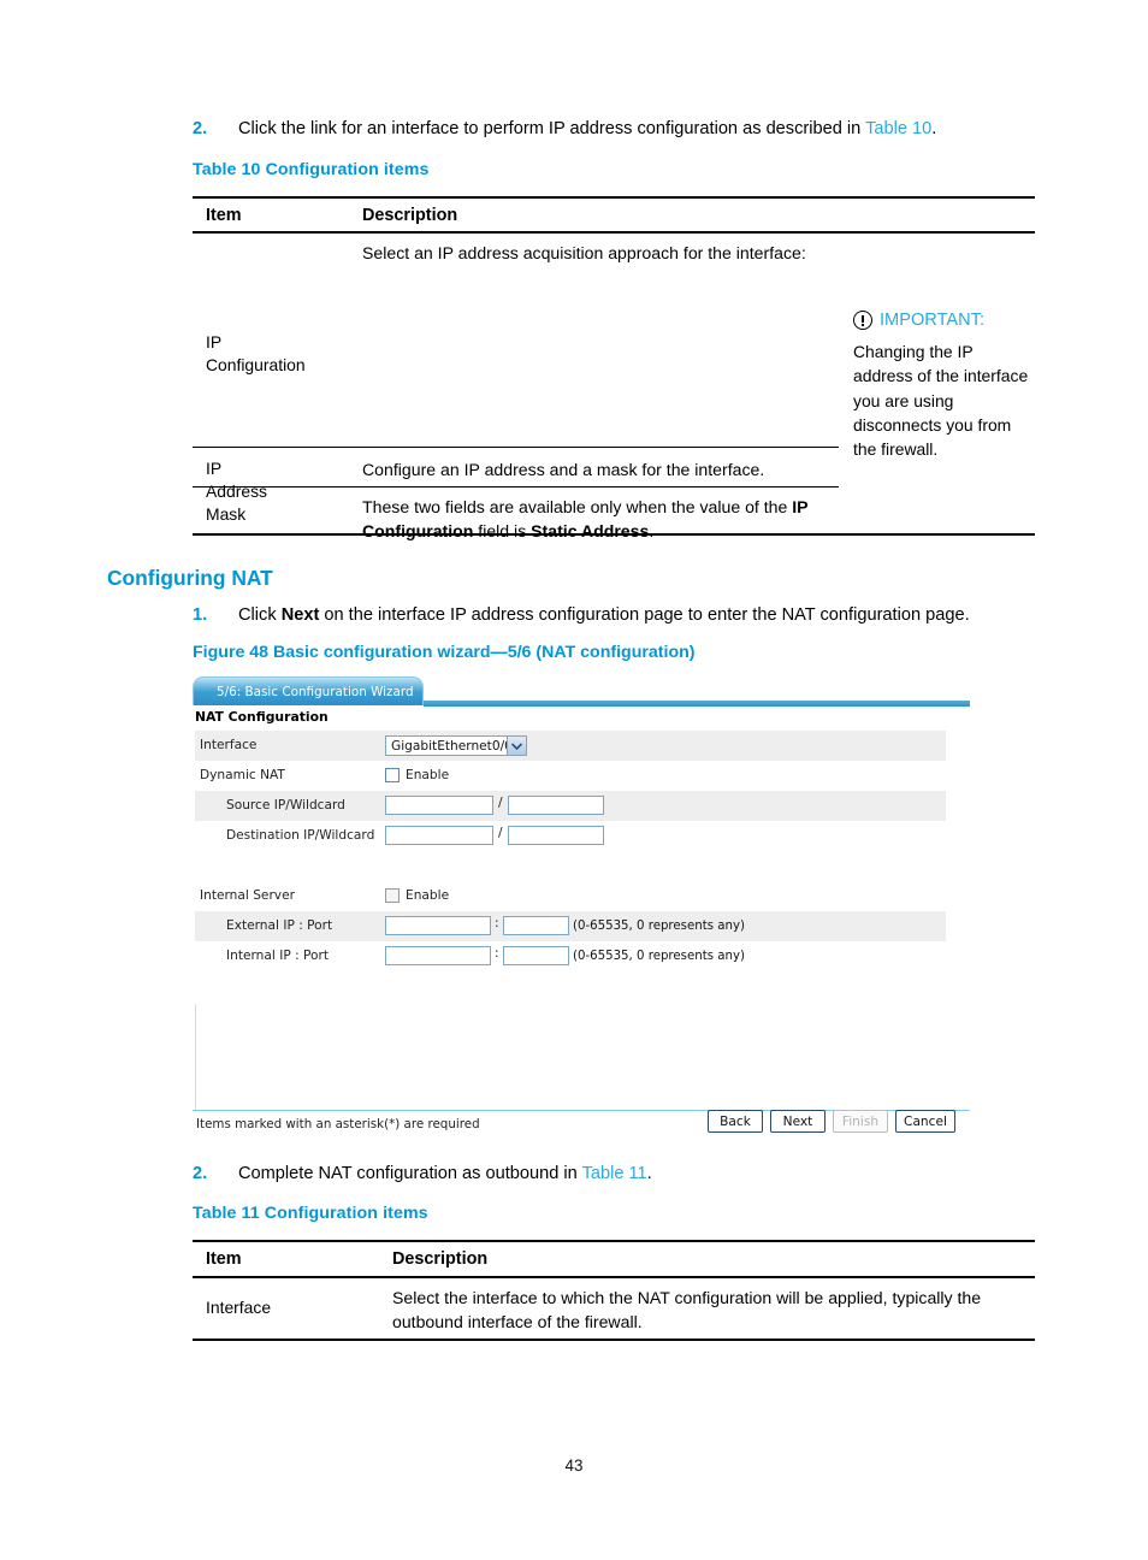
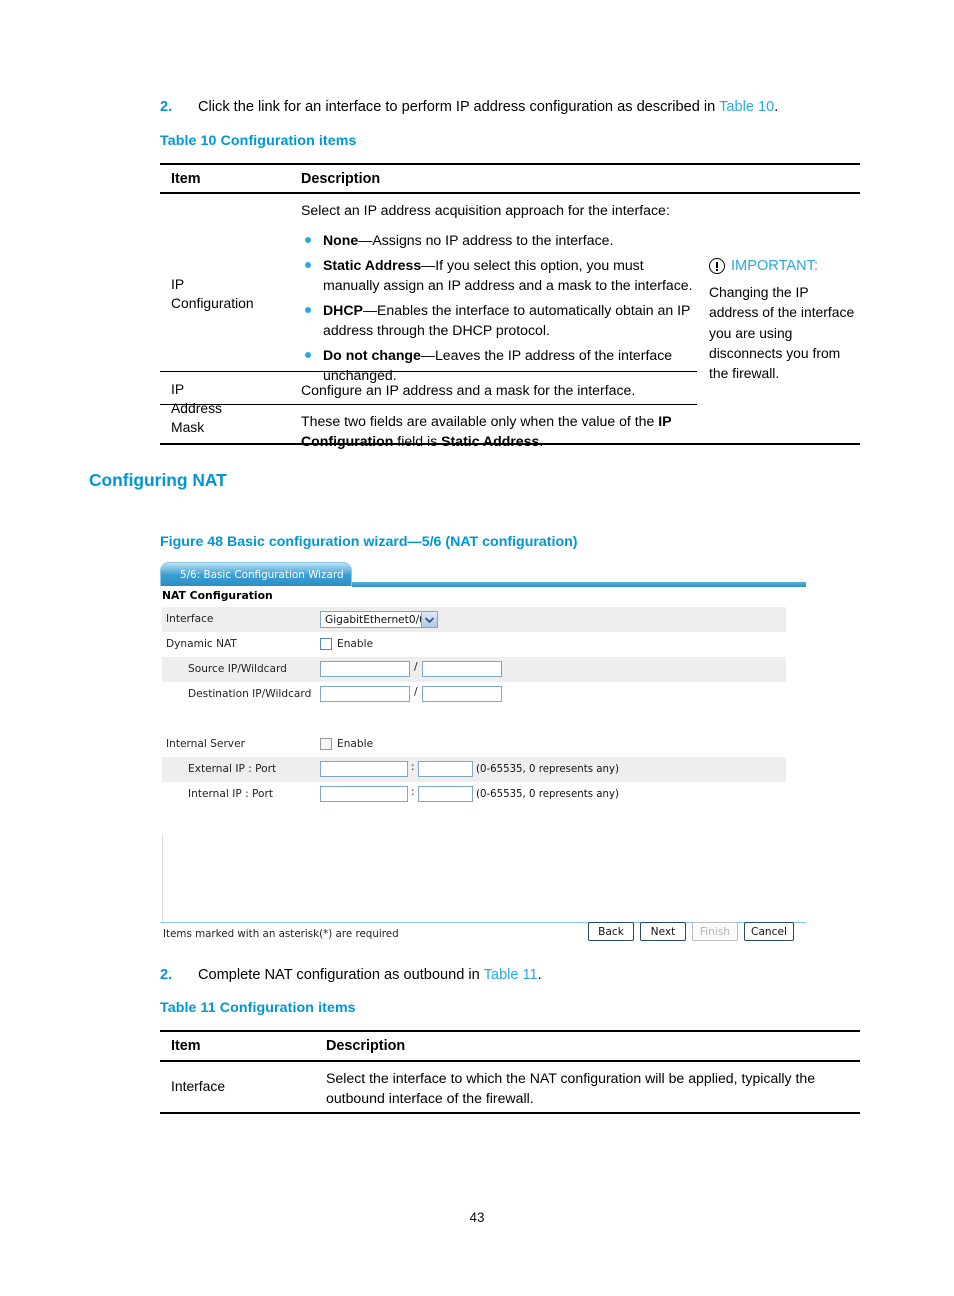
  2.
  Click the link for an interface to perform IP address configuration as described in Table 10.
  Table 10 Configuration items
  Item
  Description
  IP Configuration
  Select an IP address acquisition approach for the interface:
+ None—Assigns no IP address to the interface.
+ Static Address—If you select this option, you must manually assign an IP address and a mask to the interface.
+ DHCP—Enables the interface to automatically obtain an IP address through the DHCP protocol.
+ Do not change—Leaves the IP address of the interface unchanged.
  IP Address
  Configure an IP address and a mask for the interface.
  Mask
  These two fields are available only when the value of the IP Configuration field is Static Address.
  IMPORTANT:
  Changing the IP address of the interface you are using disconnects you from the firewall.
  Configuring NAT
- 1.
- Click Next on the interface IP address configuration page to enter the NAT configuration page.
  Figure 48 Basic configuration wizard—5/6 (NAT configuration)
  5/6: Basic Configuration Wizard
  NAT Configuration
  Interface
  GigabitEthernet0/
  Dynamic NAT
  Enable
  Source IP/Wildcard
  /
  Destination IP/Wildcard
  /
  Internal Server
  Enable
  External IP : Port
  :
  (0-65535, 0 represents any)
  Internal IP : Port
  :
  (0-65535, 0 represents any)
  Items marked with an asterisk(*) are required
  Back
  Next
  Finish
  Cancel
  2.
  Complete NAT configuration as outbound in Table 11.
  Table 11 Configuration items
  Item
  Description
  Interface
  Select the interface to which the NAT configuration will be applied, typically the outbound interface of the firewall.
  43
